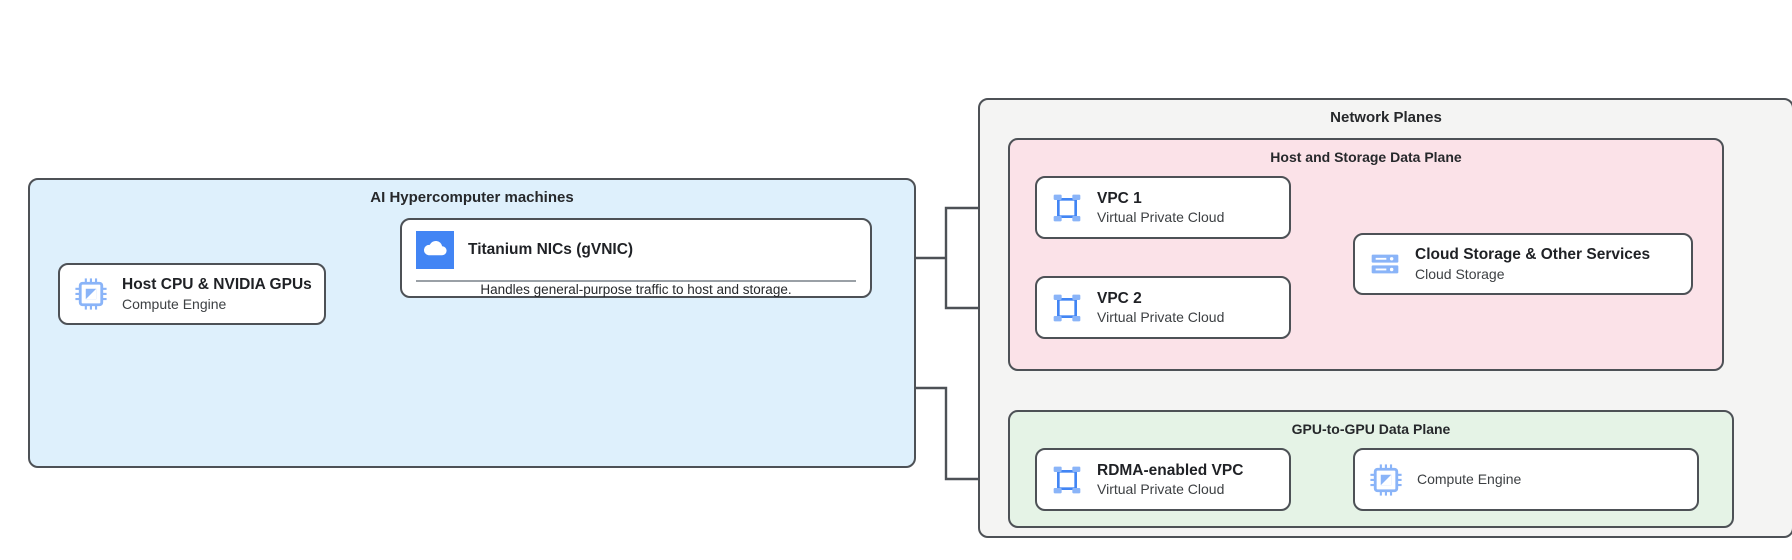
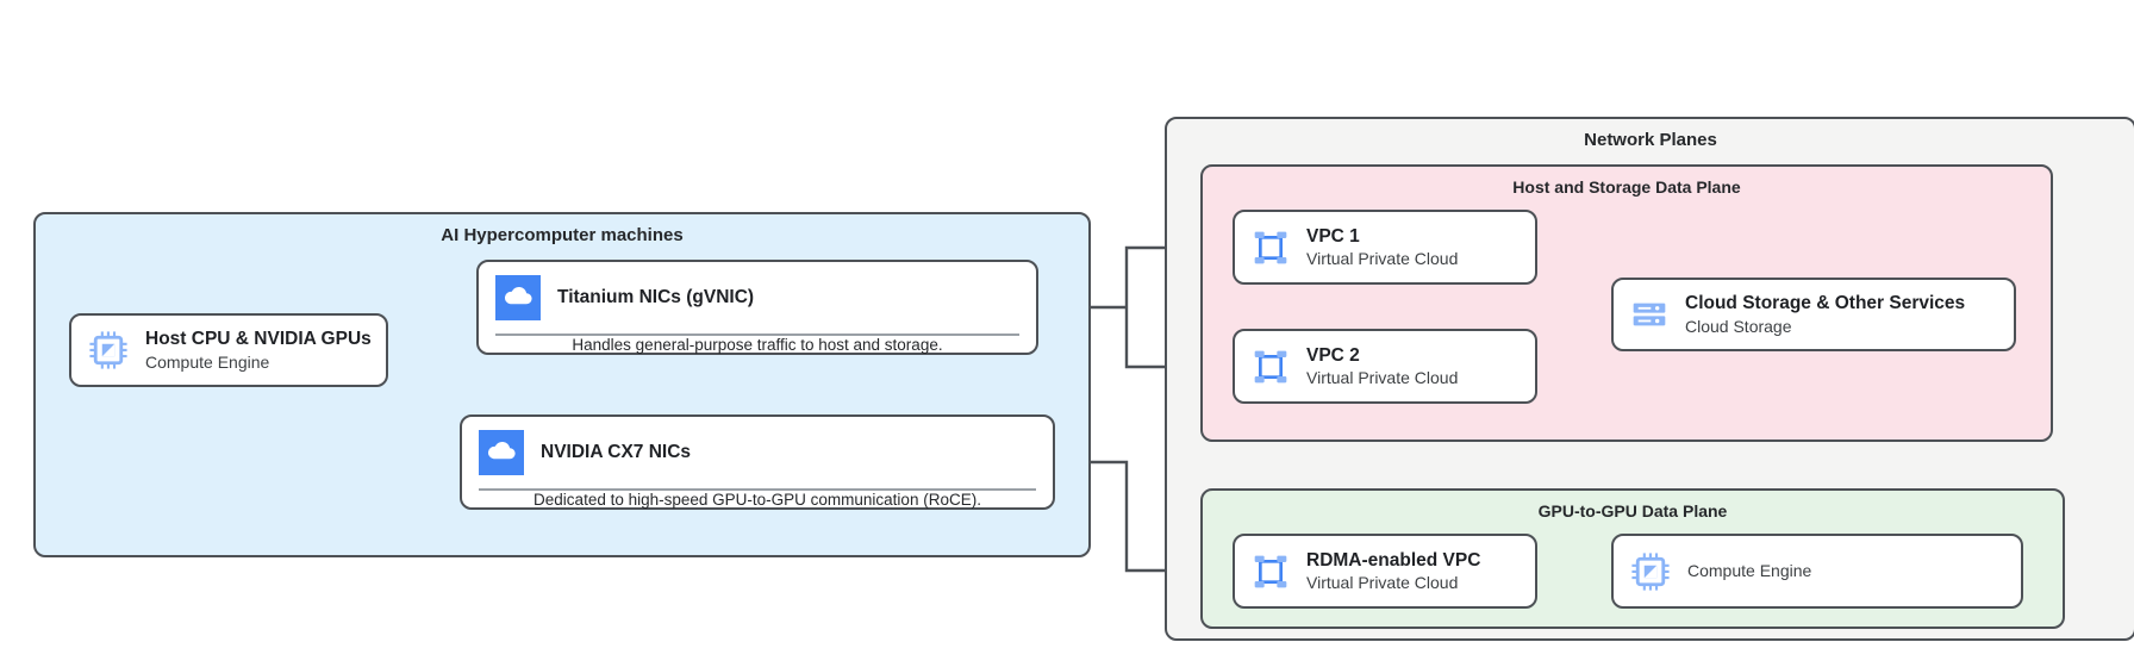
  AI Hypercomputer machines
  Network Planes
  Host and Storage Data Plane
  GPU-to-GPU Data Plane
  Host CPU & NVIDIA GPUs
  Compute Engine
  Titanium NICs (gVNIC)
  Handles general-purpose traffic to host and storage.
+ NVIDIA CX7 NICs
+ Dedicated to high-speed GPU-to-GPU communication (RoCE).
  VPC 1
  Virtual Private Cloud
  VPC 2
  Virtual Private Cloud
  Cloud Storage & Other Services
  Cloud Storage
  RDMA-enabled VPC
  Virtual Private Cloud
  Compute Engine
